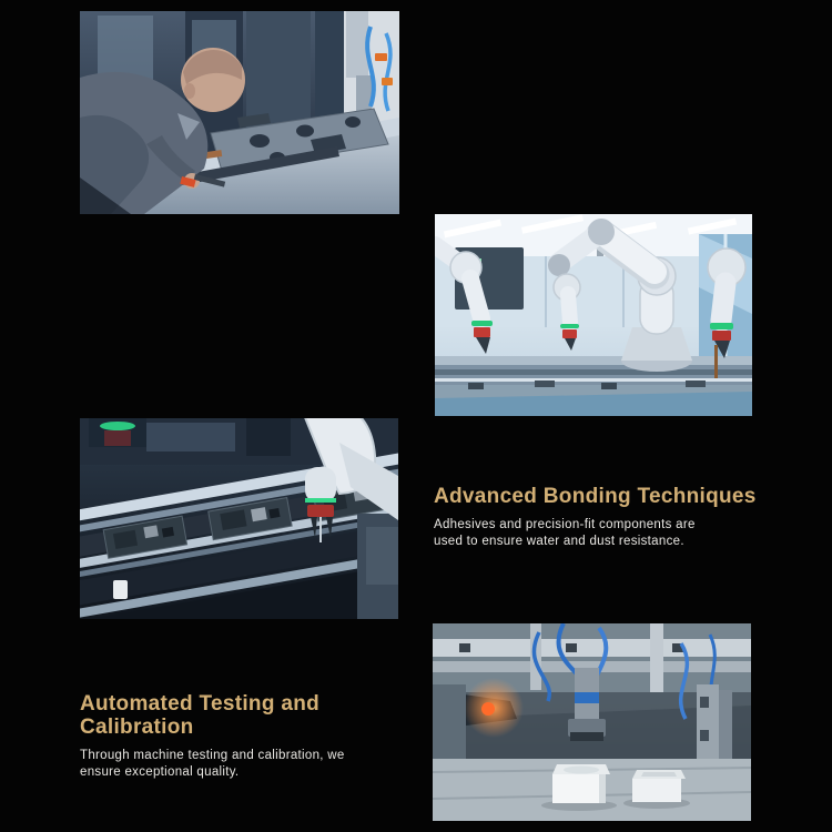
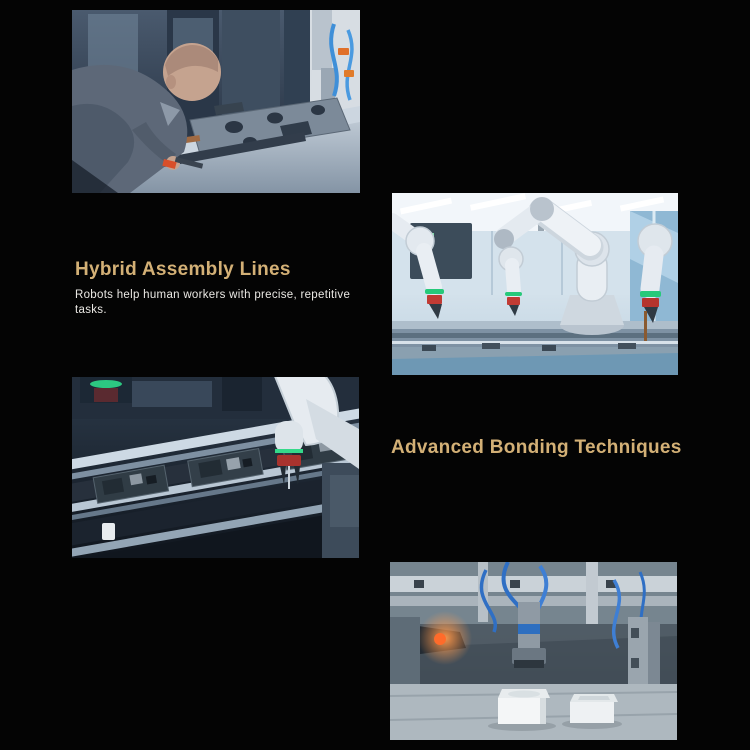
+ Hybrid Assembly Lines
+ Robots help human workers with precise, repetitive tasks.
  Advanced Bonding Techniques
- Adhesives and precision-fit components are used to ensure water and dust resistance.
- Automated Testing and Calibration
- Through machine testing and calibration, we ensure exceptional quality.
